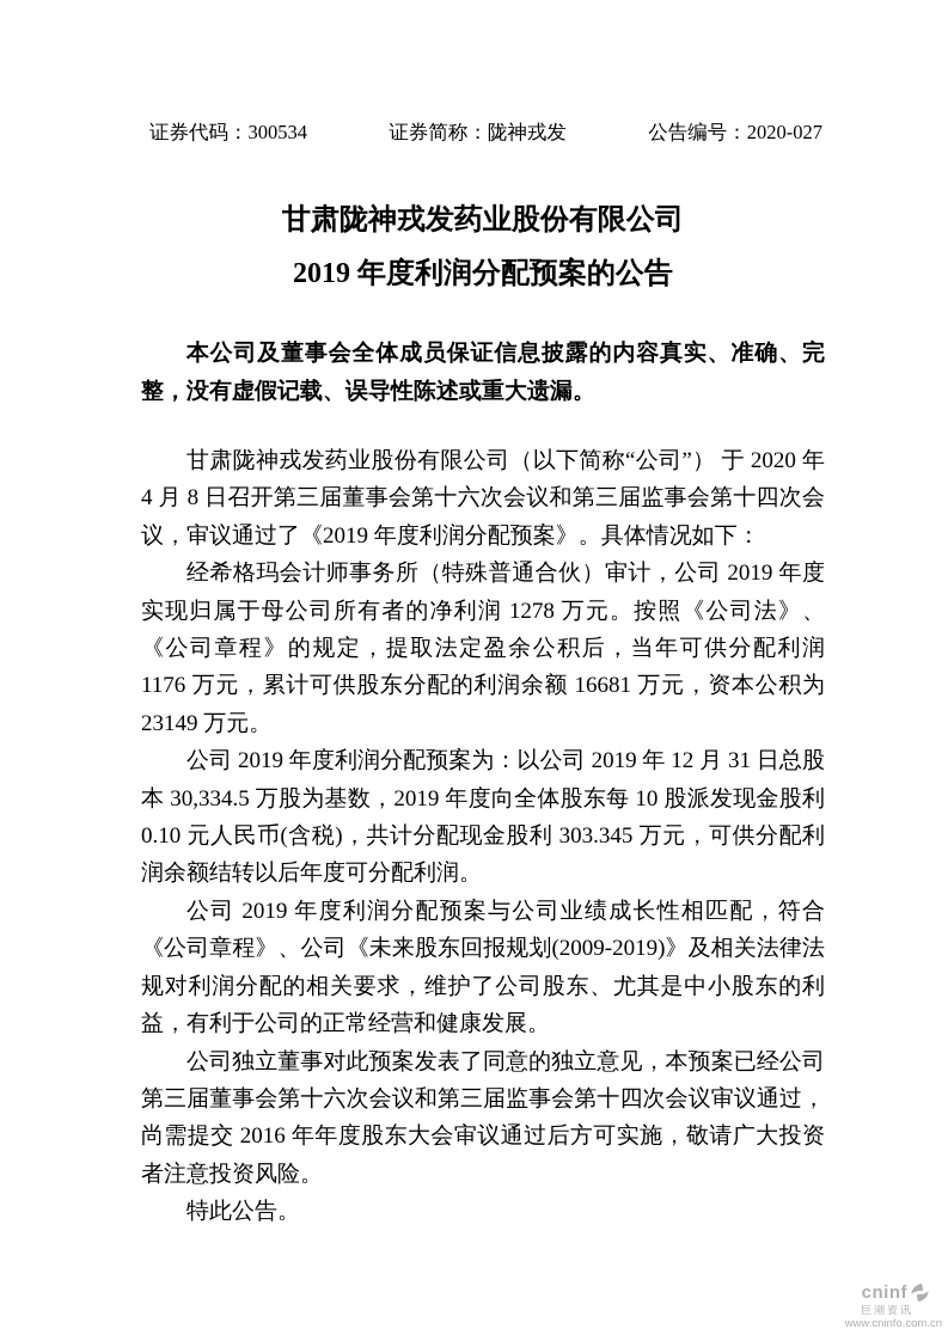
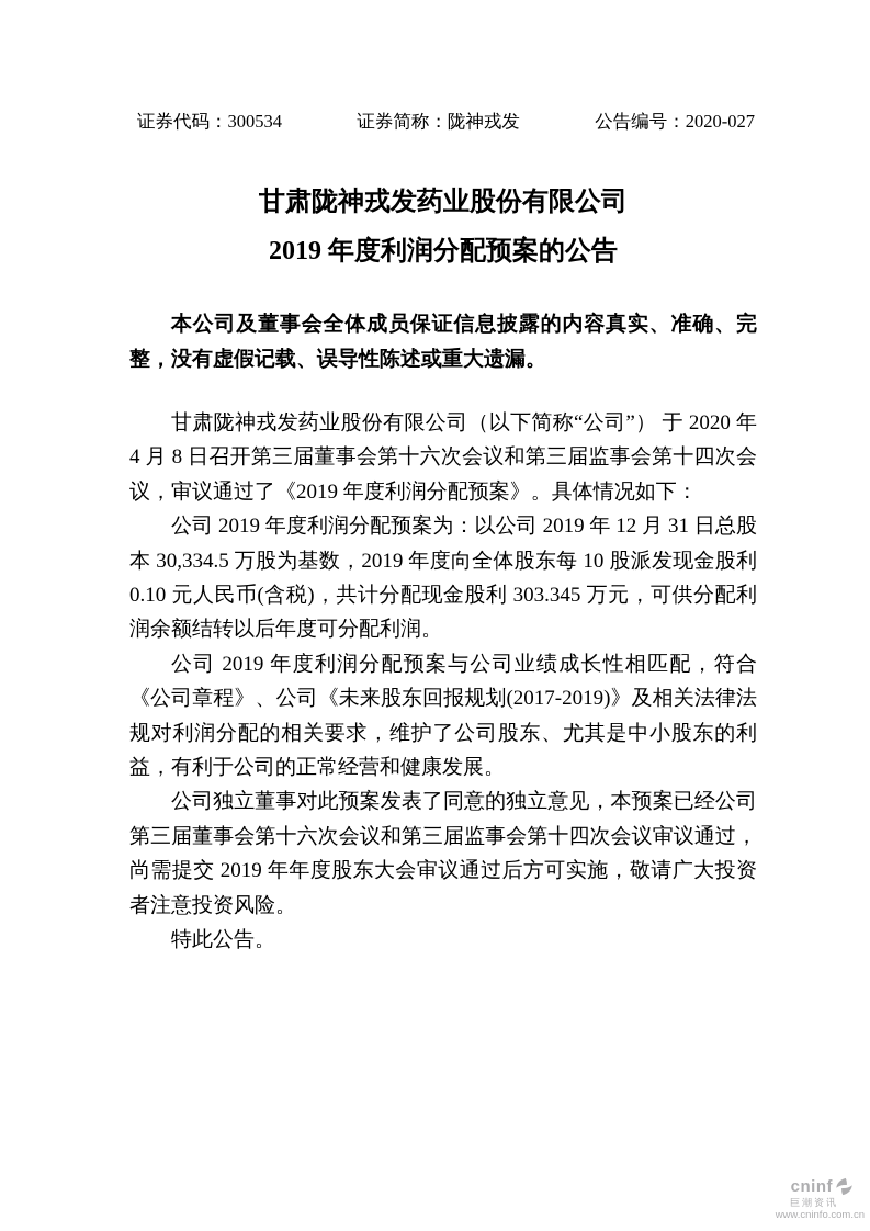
  证券代码：300534
  证券简称：陇神戎发
  公告编号：2020-027
  甘肃陇神戎发药业股份有限公司
  2019 年度利润分配预案的公告
  本公司及董事会全体成员保证信息披露的内容真实、准确、完整，没有虚假记载、误导性陈述或重大遗漏。
  甘肃陇神戎发药业股份有限公司（以下简称“公司”） 于 2020 年 4 月 8 日召开第三届董事会第十六次会议和第三届监事会第十四次会议，审议通过了《2019 年度利润分配预案》。具体情况如下：
- 经希格玛会计师事务所（特殊普通合伙）审计，公司 2019 年度实现归属于母公司所有者的净利润 1278 万元。按照《公司法》、《公司章程》的规定，提取法定盈余公积后，当年可供分配利润 1176 万元，累计可供股东分配的利润余额 16681 万元，资本公积为 23149 万元。
  公司 2019 年度利润分配预案为：以公司 2019 年 12 月 31 日总股本 30,334.5 万股为基数，2019 年度向全体股东每 10 股派发现金股利 0.10 元人民币(含税)，共计分配现金股利 303.345 万元，可供分配利润余额结转以后年度可分配利润。
- 公司 2019 年度利润分配预案与公司业绩成长性相匹配，符合《公司章程》、公司《未来股东回报规划(2009-2019)》及相关法律法规对利润分配的相关要求，维护了公司股东、尤其是中小股东的利益，有利于公司的正常经营和健康发展。
+ 公司 2019 年度利润分配预案与公司业绩成长性相匹配，符合《公司章程》、公司《未来股东回报规划(2017-2019)》及相关法律法规对利润分配的相关要求，维护了公司股东、尤其是中小股东的利益，有利于公司的正常经营和健康发展。
- 公司独立董事对此预案发表了同意的独立意见，本预案已经公司第三届董事会第十六次会议和第三届监事会第十四次会议审议通过，尚需提交 2016 年年度股东大会审议通过后方可实施，敬请广大投资者注意投资风险。
+ 公司独立董事对此预案发表了同意的独立意见，本预案已经公司第三届董事会第十六次会议和第三届监事会第十四次会议审议通过，尚需提交 2019 年年度股东大会审议通过后方可实施，敬请广大投资者注意投资风险。
  特此公告。
  cninf
  巨潮资讯
  www.cninfo.com.cn
